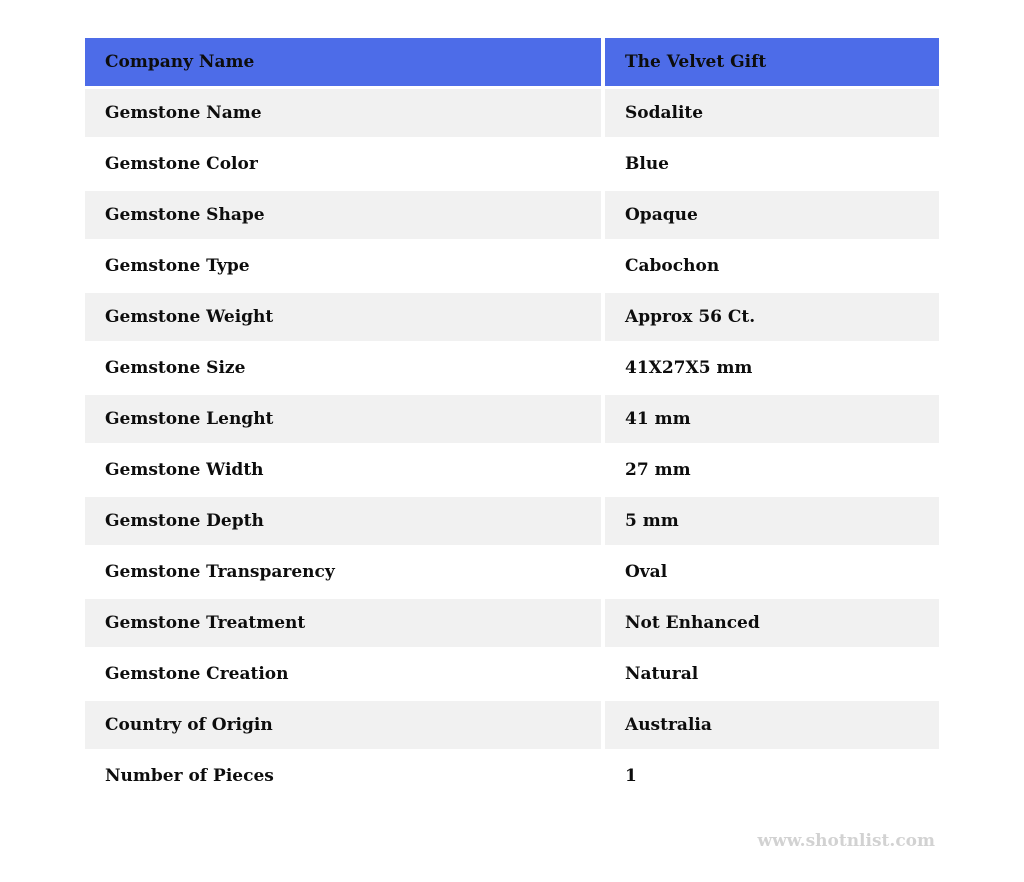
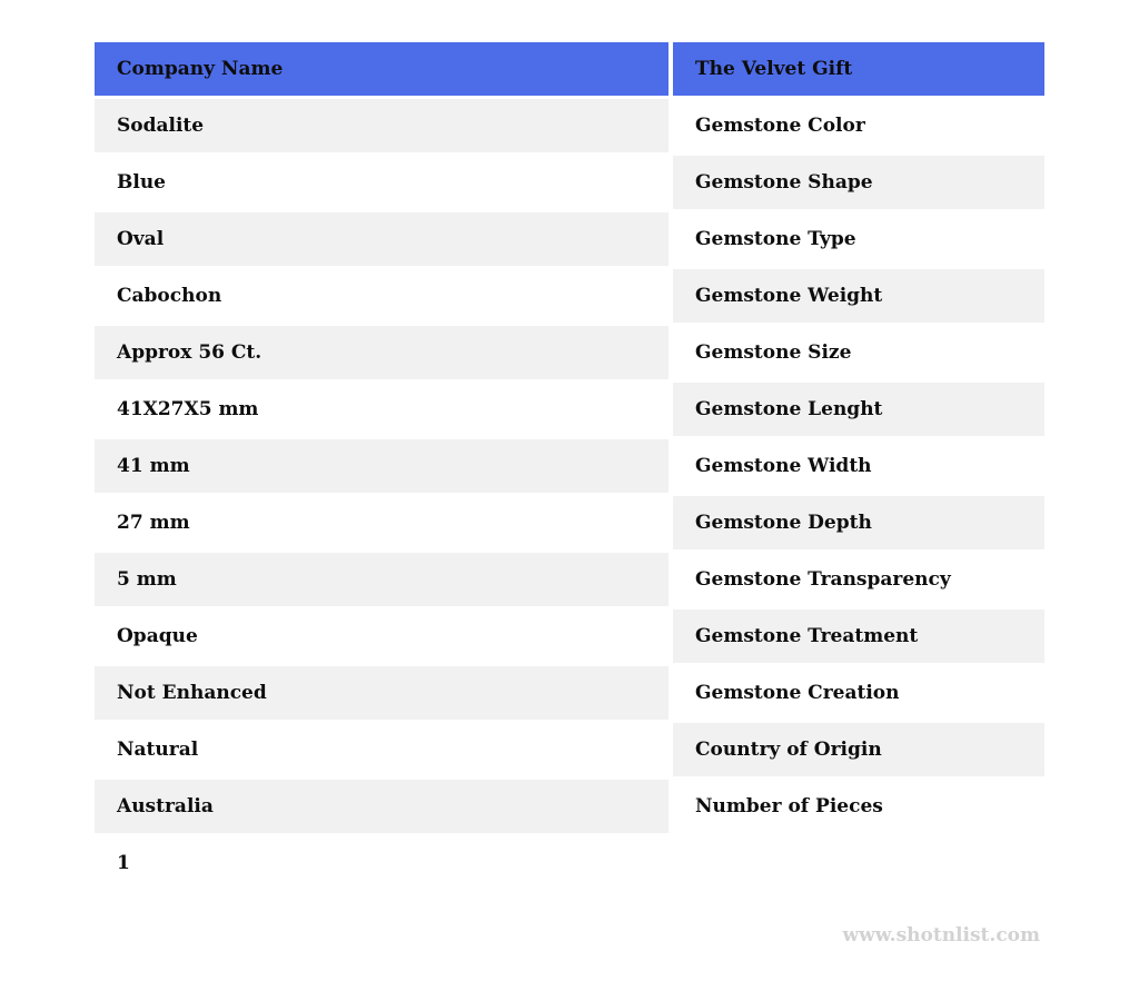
  Company Name
  The Velvet Gift
- Gemstone Name
  Sodalite
  Gemstone Color
  Blue
  Gemstone Shape
- Opaque
+ Oval
  Gemstone Type
  Cabochon
  Gemstone Weight
  Approx 56 Ct.
  Gemstone Size
  41X27X5 mm
  Gemstone Lenght
  41 mm
  Gemstone Width
  27 mm
  Gemstone Depth
  5 mm
  Gemstone Transparency
- Oval
+ Opaque
  Gemstone Treatment
  Not Enhanced
  Gemstone Creation
  Natural
  Country of Origin
  Australia
  Number of Pieces
  1
  www.shotnlist.com
